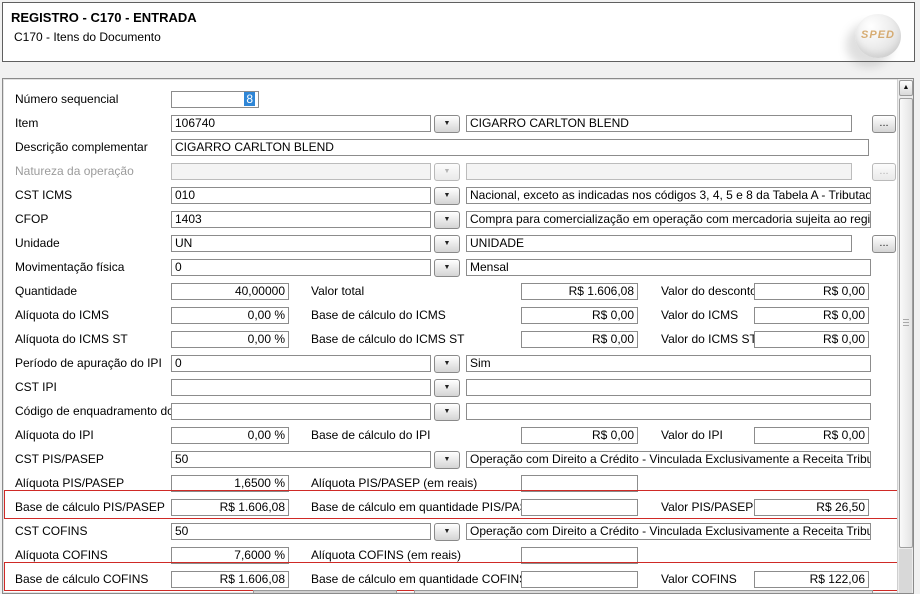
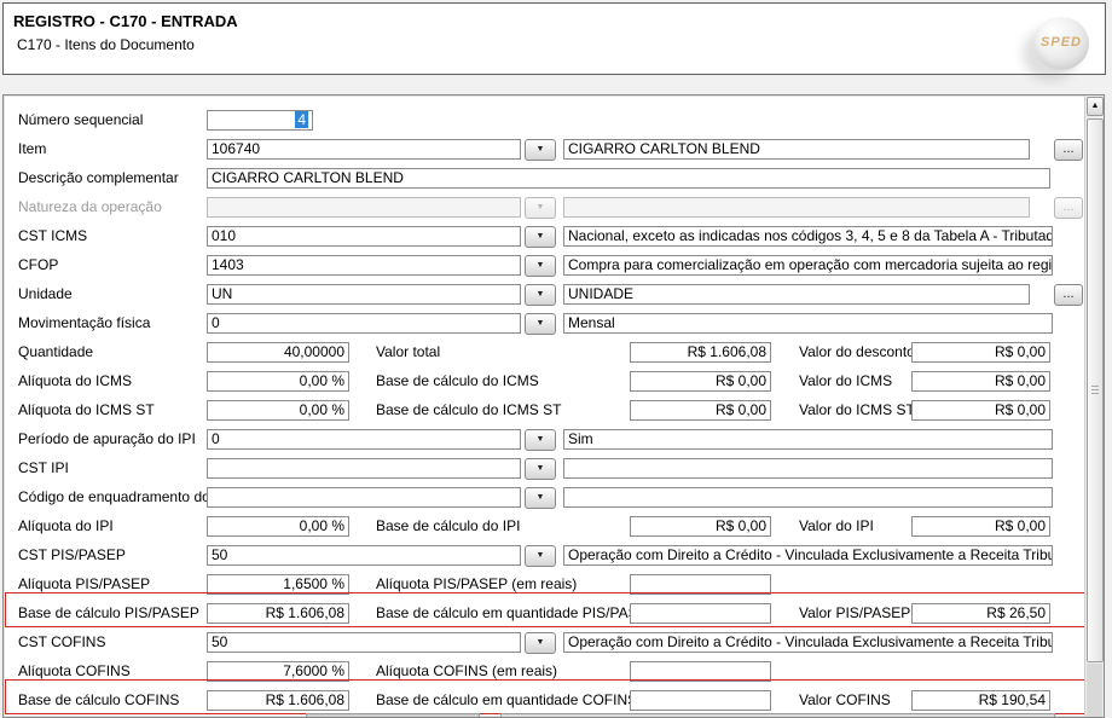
  REGISTRO - C170 - ENTRADA
  C170 - Itens do Documento
  SPED
  Número sequencial
- 8
+ 4
  Item
  106740
  CIGARRO CARLTON BLEND
  ...
  Descrição complementar
  CIGARRO CARLTON BLEND
  Natureza da operação
  ...
  CST ICMS
  010
  Nacional, exceto as indicadas nos códigos 3, 4, 5 e 8 da Tabela A - Tributad
  CFOP
  1403
  Compra para comercialização em operação com mercadoria sujeita ao regi
  Unidade
  UN
  UNIDADE
  ...
  Movimentação física
  0
  Mensal
  Quantidade
  40,00000
  Valor total
  R$ 1.606,08
  Valor do descont
  R$ 0,00
  Alíquota do ICMS
  0,00 %
  Base de cálculo do ICMS
  R$ 0,00
  Valor do ICMS
  R$ 0,00
  Alíquota do ICMS ST
  0,00 %
  Base de cálculo do ICMS ST
  R$ 0,00
  Valor do ICMS S
  R$ 0,00
  Período de apuração do IPI
  0
  Sim
  CST IPI
  Código de enquadramento d
  Alíquota do IPI
  0,00 %
  Base de cálculo do IPI
  R$ 0,00
  Valor do IPI
  R$ 0,00
  CST PIS/PASEP
  50
  Operação com Direito a Crédito - Vinculada Exclusivamente a Receita Tribu
  Alíquota PIS/PASEP
  1,6500 %
  Alíquota PIS/PASEP (em reais)
  Base de cálculo PIS/PASEP
  R$ 1.606,08
  Base de cálculo em quantidade PIS/PA
  Valor PIS/PASEP
  R$ 26,50
  CST COFINS
  50
  Operação com Direito a Crédito - Vinculada Exclusivamente a Receita Tribu
  Alíquota COFINS
  7,6000 %
  Alíquota COFINS (em reais)
  Base de cálculo COFINS
  R$ 1.606,08
  Base de cálculo em quantidade COFIN
  Valor COFINS
- R$ 122,06
+ R$ 190,54
